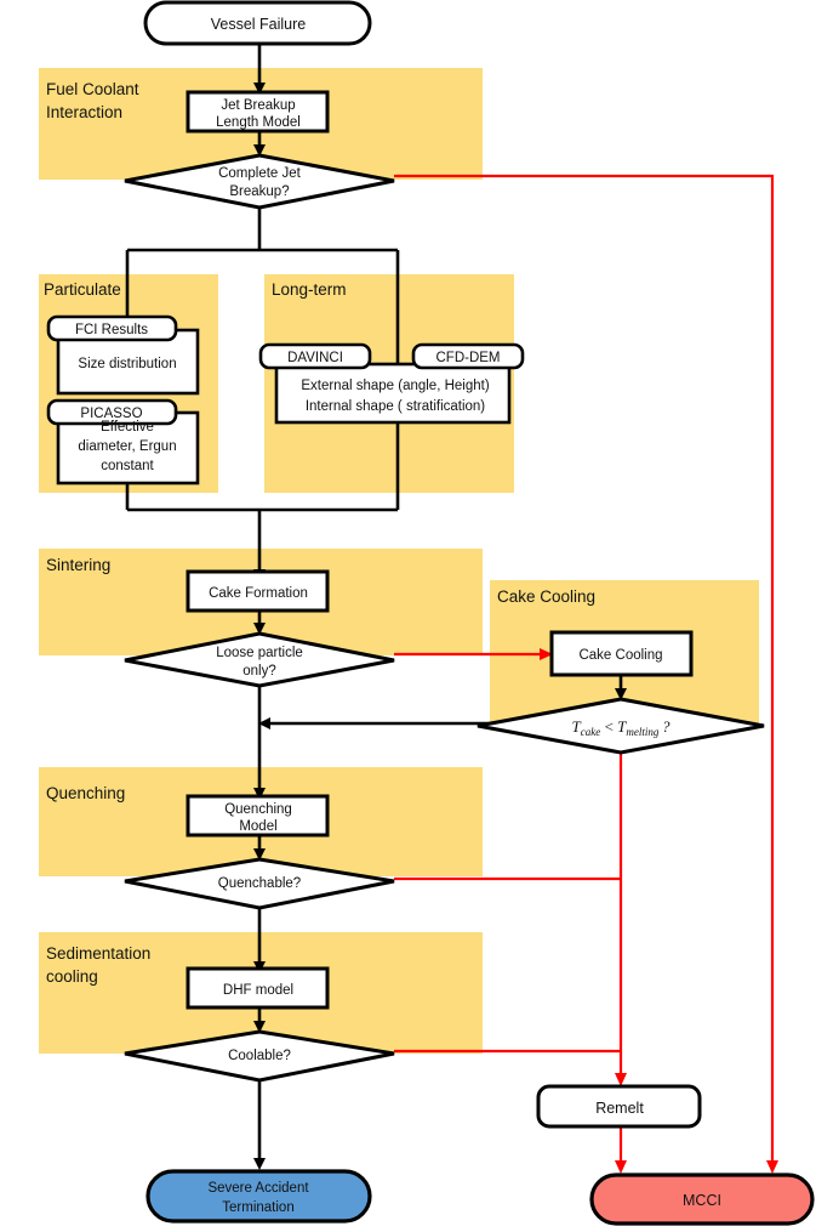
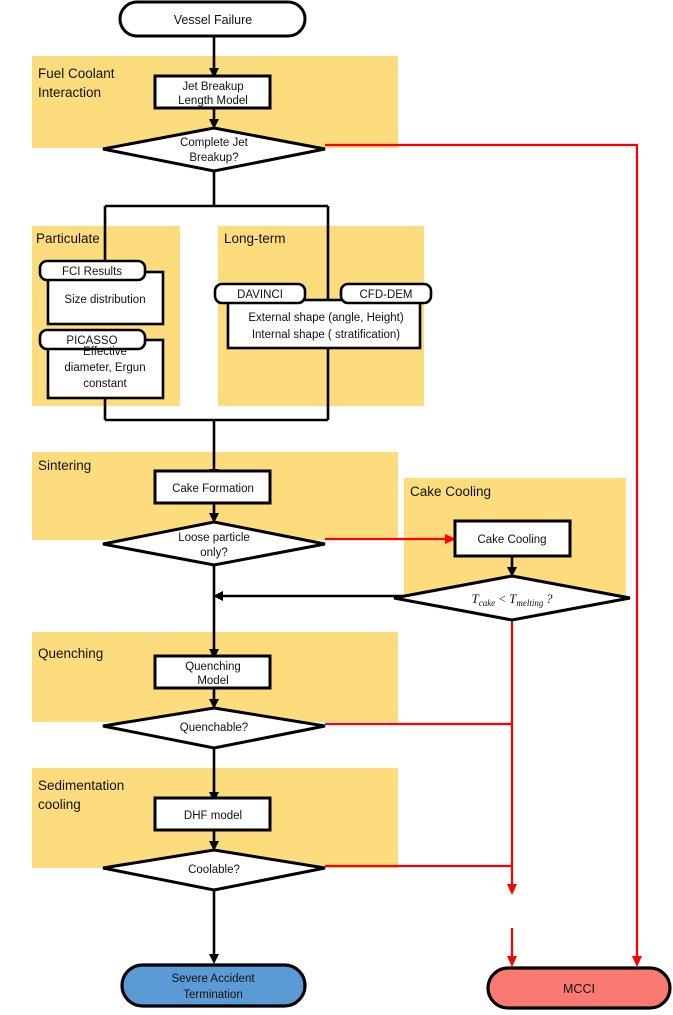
  Fuel Coolant
  Interaction
  Particulate
  Long-term
  Sintering
  Cake Cooling
  Quenching
  Sedimentation
  cooling
  Vessel Failure
  Jet Breakup
  Length Model
  Complete Jet
  Breakup?
  FCI Results
  Size distribution
  PICASSO
  Effective
  diameter, Ergun
  constant
  DAVINCI
  CFD-DEM
  External shape (angle, Height)
  Internal shape ( stratification)
  Cake Formation
  Loose particle
  only?
  Cake Cooling
  Tcake < Tmelting ?
  Quenching
  Model
  Quenchable?
  DHF model
  Coolable?
- Remelt
  Severe Accident
  Termination
  MCCI
